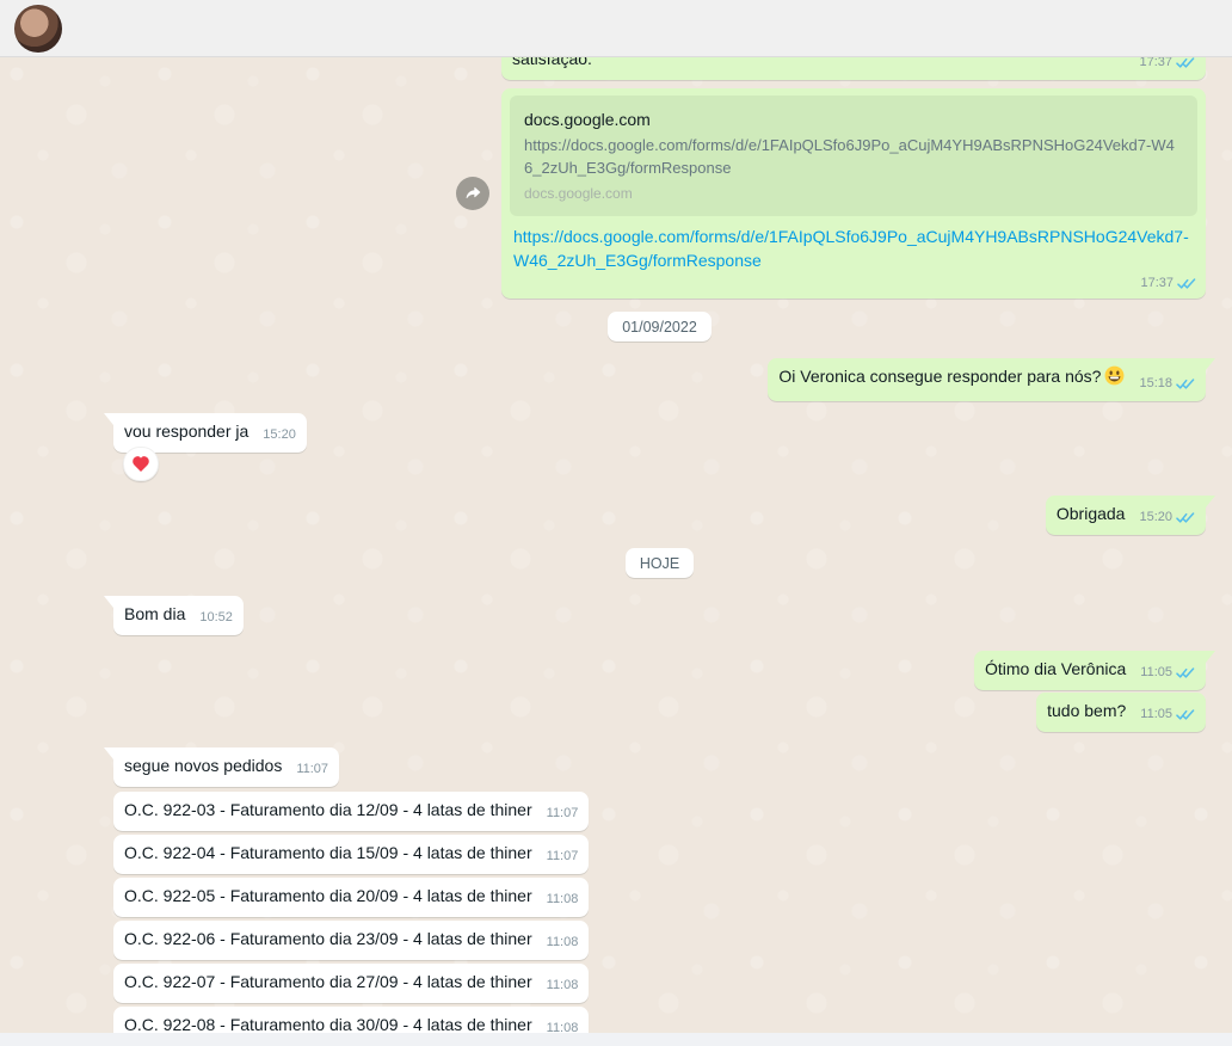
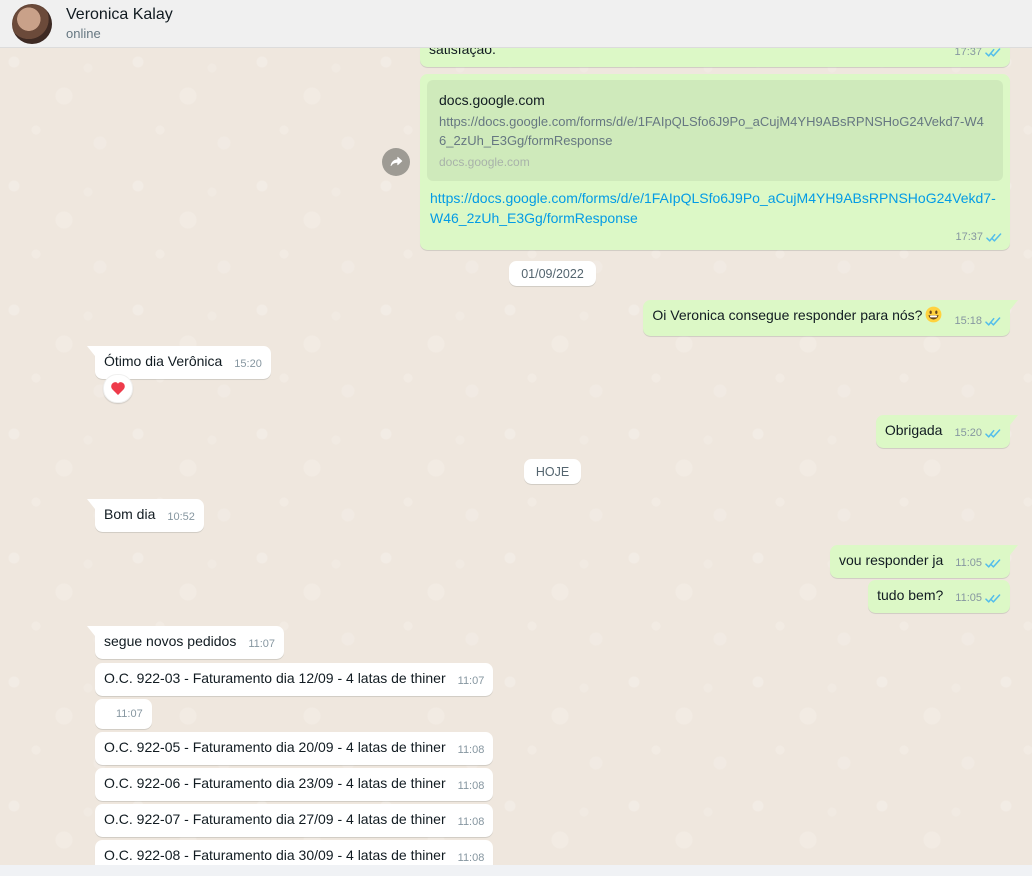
+ Veronica Kalay
+ online
  satisfação.
  17:37
  docs.google.com
  https://docs.google.com/forms/d/e/1FAIpQLSfo6J9Po_aCujM4YH9ABsRPNSHoG24Vekd7-W46_2zUh_E3Gg/formResponse
  docs.google.com
  https://docs.google.com/forms/d/e/1FAIpQLSfo6J9Po_aCujM4YH9ABsRPNSHoG24Vekd7-W46_2zUh_E3Gg/formResponse
  17:37
  01/09/2022
  Oi Veronica consegue responder para nós?
  15:18
- vou responder ja
+ Ótimo dia Verônica
  15:20
  Obrigada
  15:20
  HOJE
  Bom dia
  10:52
- Ótimo dia Verônica
+ vou responder ja
  11:05
  tudo bem?
  11:05
  segue novos pedidos
  11:07
  O.C. 922-03 - Faturamento dia 12/09 - 4 latas de thiner
  11:07
- O.C. 922-04 - Faturamento dia 15/09 - 4 latas de thiner
  11:07
  O.C. 922-05 - Faturamento dia 20/09 - 4 latas de thiner
  11:08
  O.C. 922-06 - Faturamento dia 23/09 - 4 latas de thiner
  11:08
  O.C. 922-07 - Faturamento dia 27/09 - 4 latas de thiner
  11:08
  O.C. 922-08 - Faturamento dia 30/09 - 4 latas de thiner
  11:08
